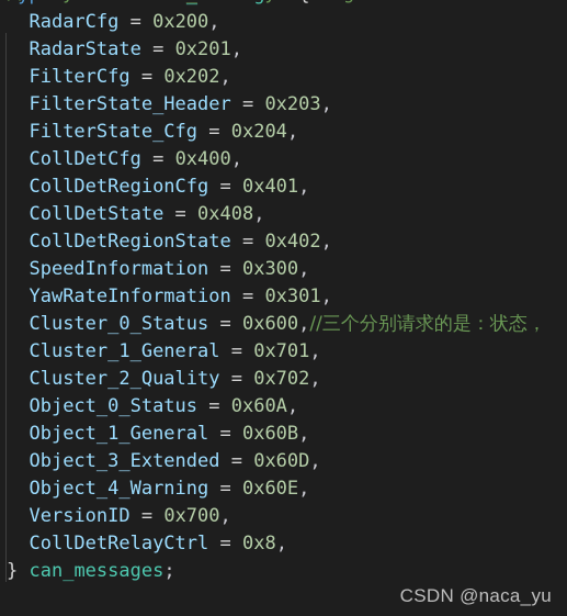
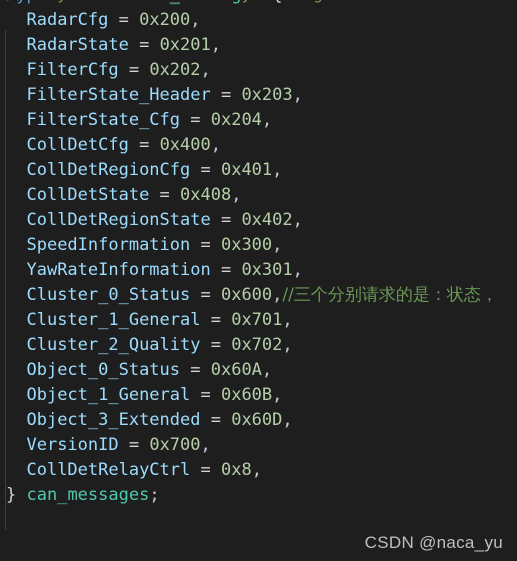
  RadarCfg = 0x200,
  RadarState = 0x201,
  FilterCfg = 0x202,
  FilterState_Header = 0x203,
  FilterState_Cfg = 0x204,
  CollDetCfg = 0x400,
  CollDetRegionCfg = 0x401,
  CollDetState = 0x408,
  CollDetRegionState = 0x402,
  SpeedInformation = 0x300,
  YawRateInformation = 0x301,
  Cluster_0_Status = 0x600,//三个分别请求的是：状态，
  Cluster_1_General = 0x701,
  Cluster_2_Quality = 0x702,
  Object_0_Status = 0x60A,
  Object_1_General = 0x60B,
  Object_3_Extended = 0x60D,
- Object_4_Warning = 0x60E,
  VersionID = 0x700,
  CollDetRelayCtrl = 0x8,
  } can_messages;
  CSDN @naca_yu
